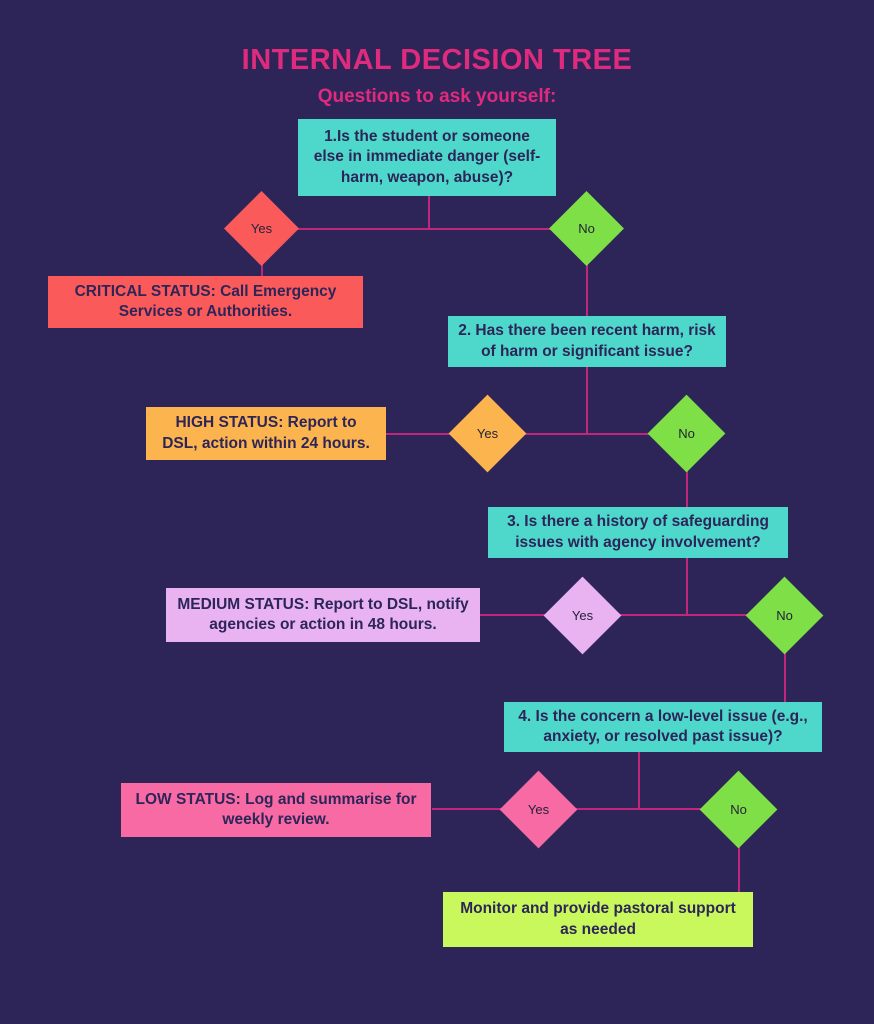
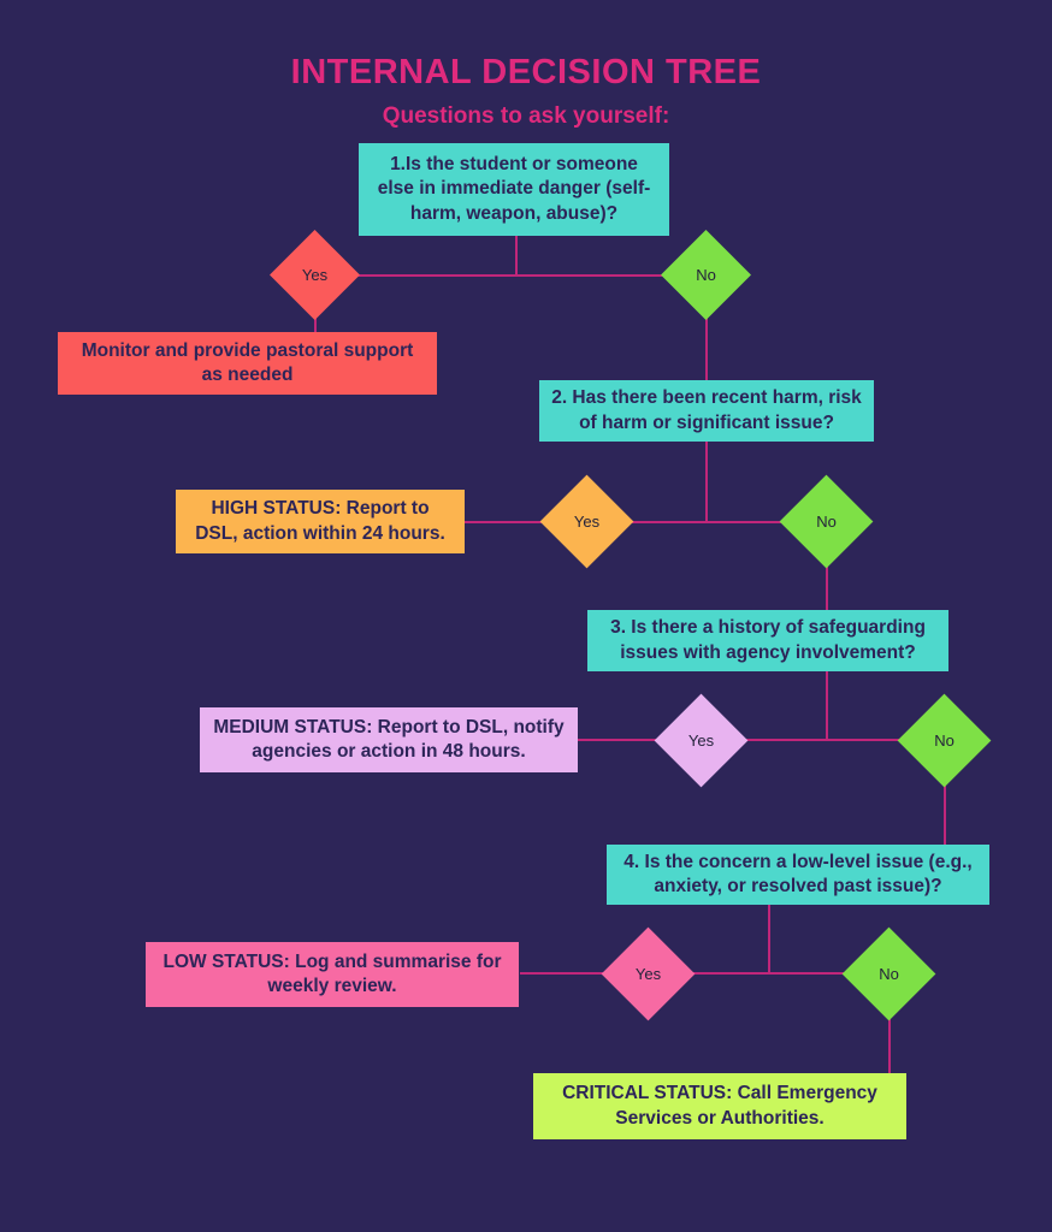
  INTERNAL DECISION TREE
  Questions to ask yourself:
  1.Is the student or someone else in immediate danger (self-harm, weapon, abuse)?
  Yes
  No
- CRITICAL STATUS: Call Emergency Services or Authorities.
+ Monitor and provide pastoral support as needed
  2. Has there been recent harm, risk of harm or significant issue?
  Yes
  No
  HIGH STATUS: Report to DSL, action within 24 hours.
  3. Is there a history of safeguarding issues with agency involvement?
  Yes
  No
  MEDIUM STATUS: Report to DSL, notify agencies or action in 48 hours.
  4. Is the concern a low-level issue (e.g., anxiety, or resolved past issue)?
  Yes
  No
  LOW STATUS: Log and summarise for weekly review.
- Monitor and provide pastoral support as needed
+ CRITICAL STATUS: Call Emergency Services or Authorities.
